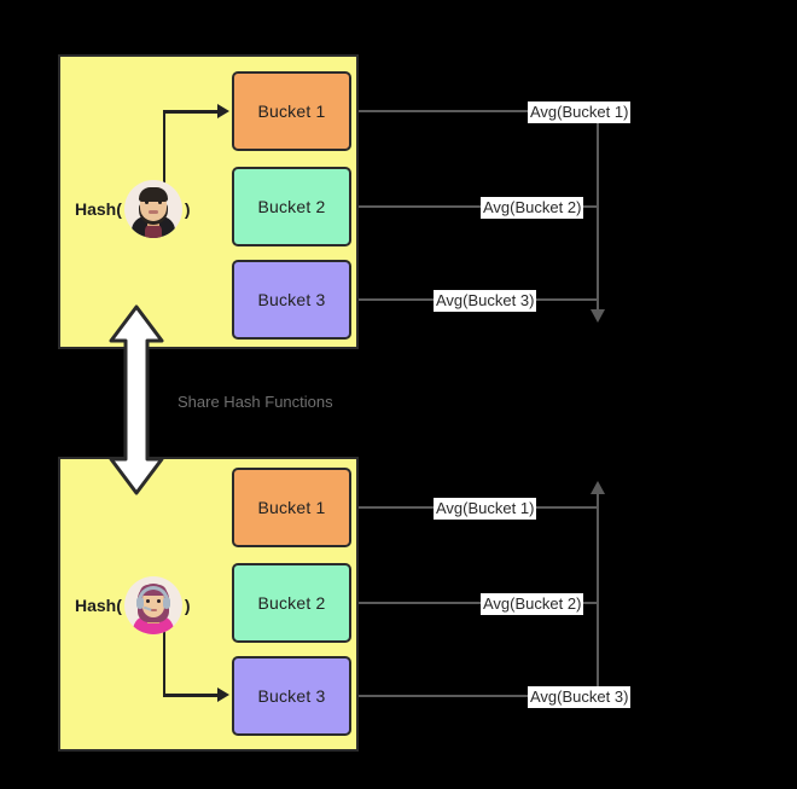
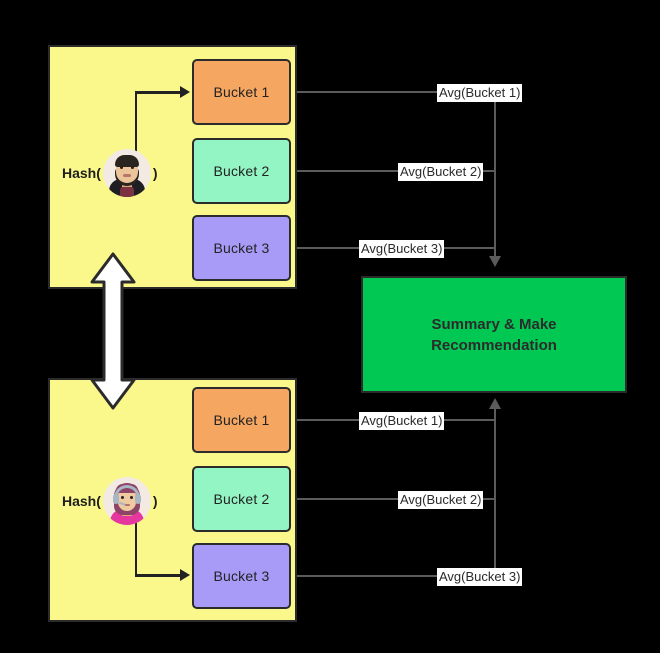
  Bucket 1
  Bucket 2
  Bucket 3
  Hash(
  )
  Avg(Bucket 1)
  Avg(Bucket 2)
  Avg(Bucket 3)
+ Summary & Make
+ Recommendation
  Bucket 1
  Bucket 2
  Bucket 3
  Hash(
  )
  Avg(Bucket 1)
  Avg(Bucket 2)
  Avg(Bucket 3)
- Share Hash Functions
